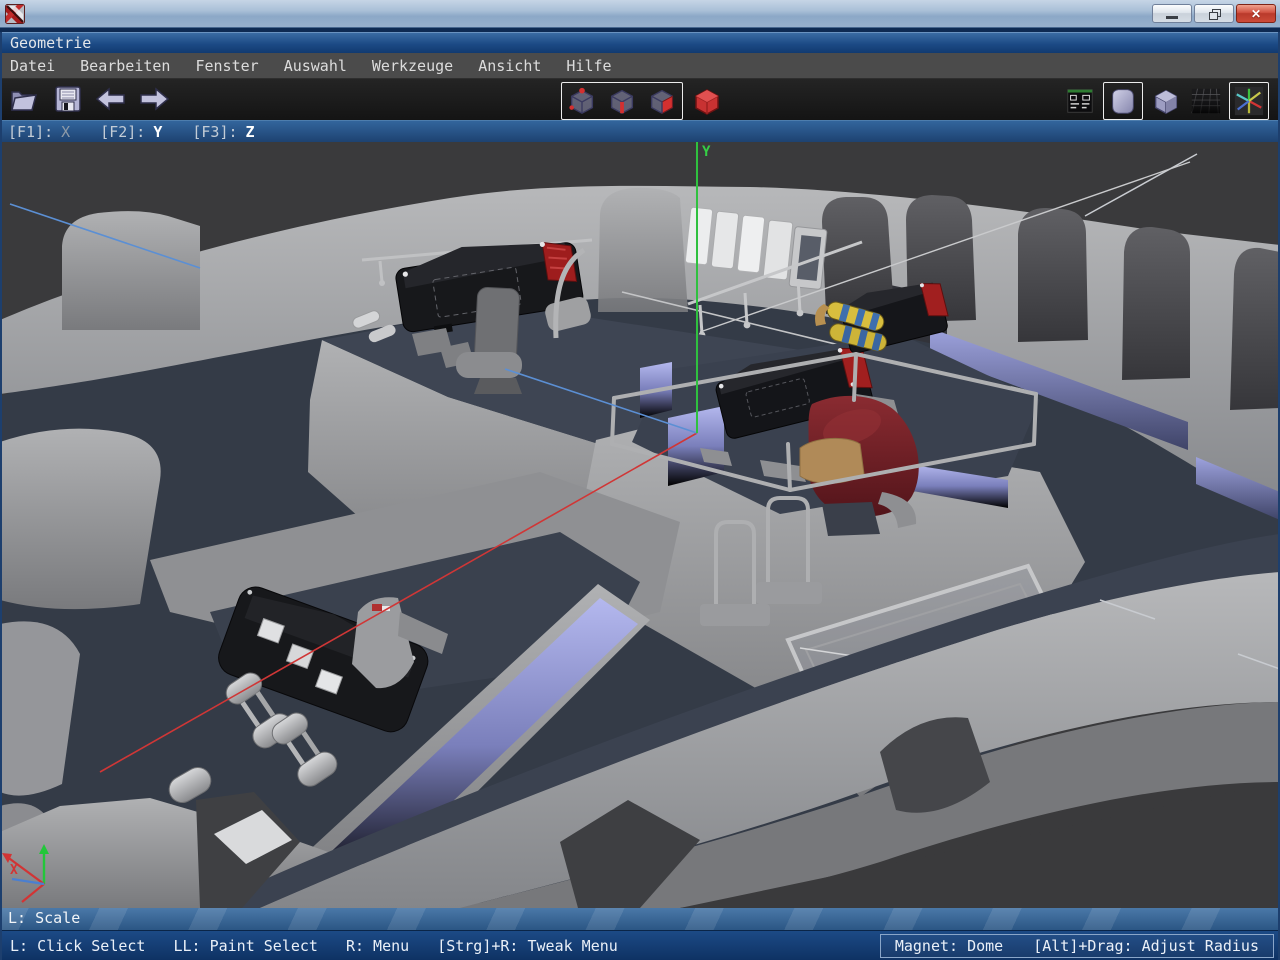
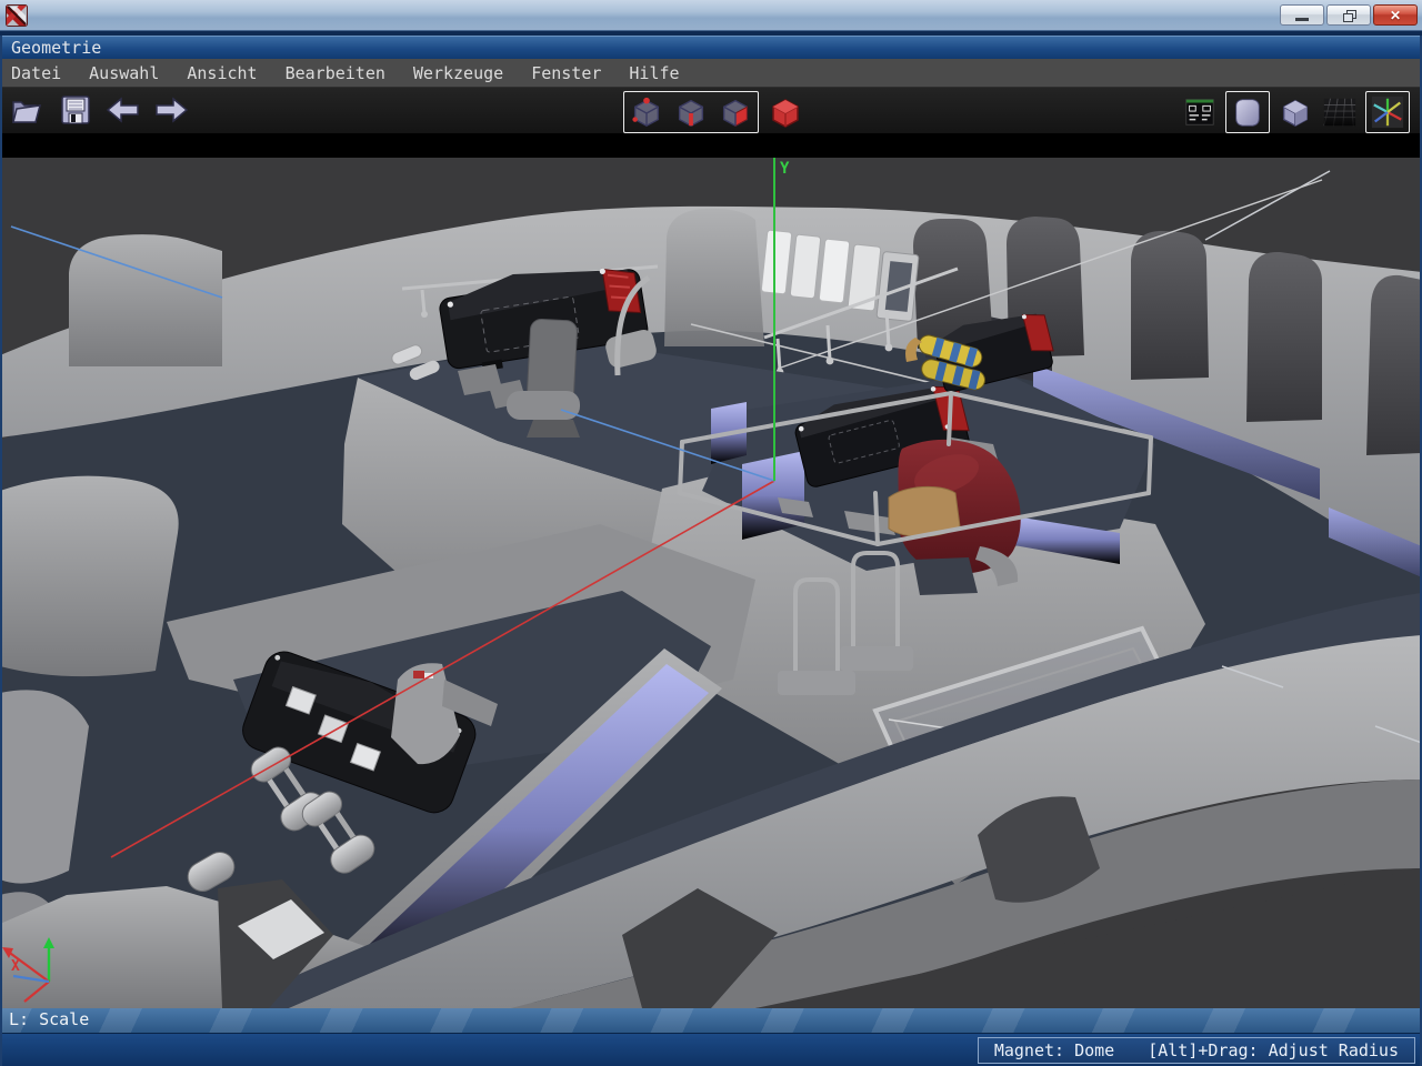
  ✕
  Geometrie
  Datei
- Bearbeiten
+ Auswahl
- Fenster
+ Ansicht
- Auswahl
+ Bearbeiten
  Werkzeuge
- Ansicht
+ Fenster
  Hilfe
- [F1]: X
- [F2]: Y
- [F3]: Z
  Y
  X
  L: Scale
- L: Click Select
- LL: Paint Select
- R: Menu
- [Strg]+R: Tweak Menu
  Magnet: Dome
  [Alt]+Drag: Adjust Radius
